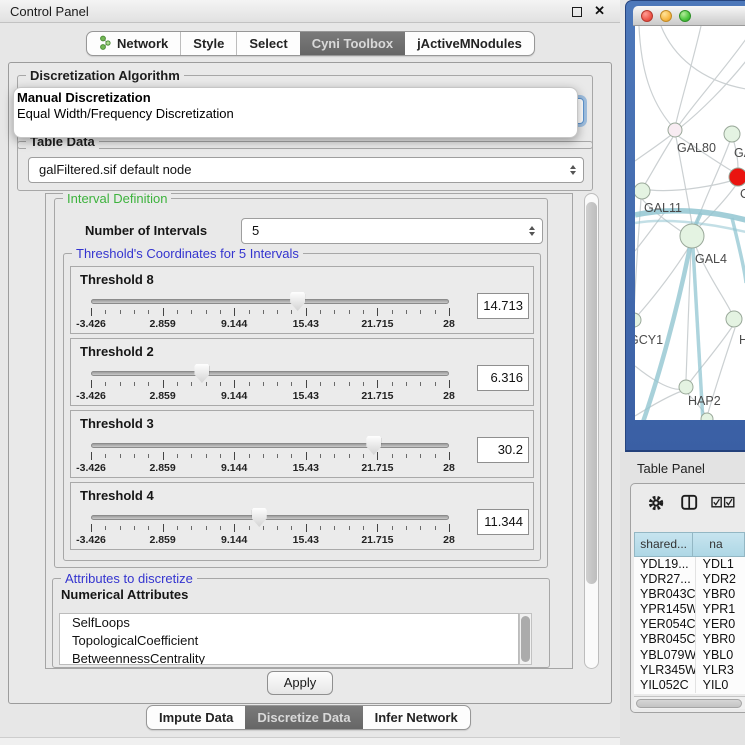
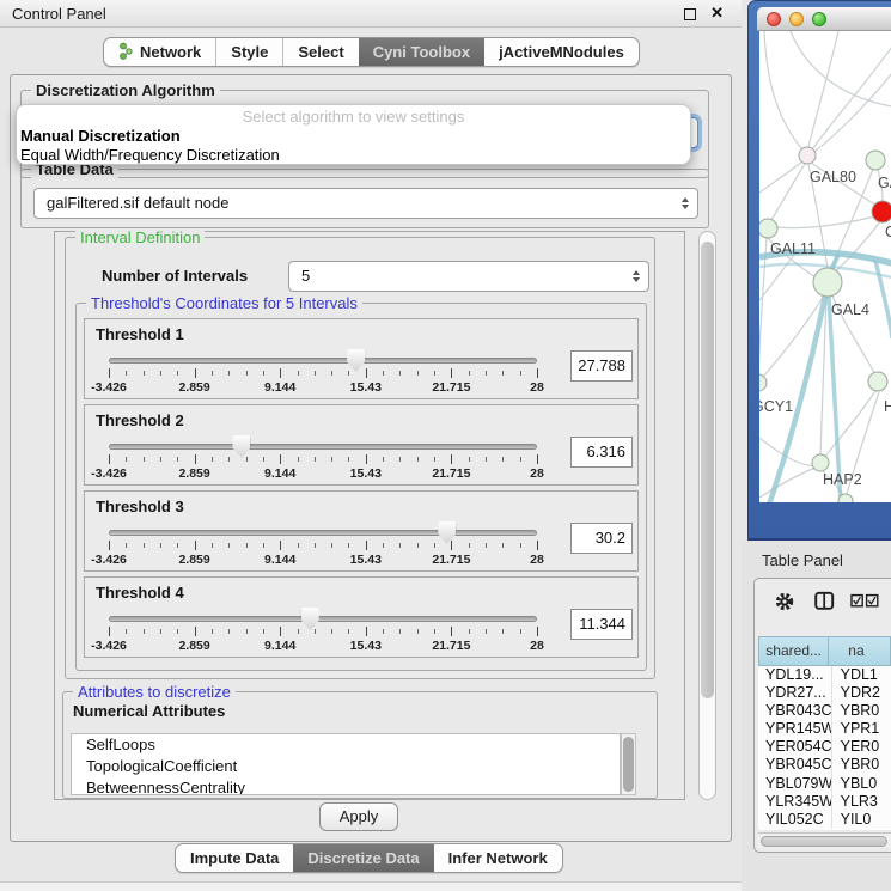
  Control Panel
  ✕
  Network
  Style
  Select
  Cyni Toolbox
  jActiveMNodules
  Discretization Algorithm
  Table Data
  galFiltered.sif default node
  Interval Definition
  Number of Intervals
  5
  Threshold's Coordinates for 5 Intervals
- Threshold 8
+ Threshold 1
  -3.426
  2.859
  9.144
  15.43
  21.715
  28
- 14.713
+ 27.788
  Threshold 2
  -3.426
  2.859
  9.144
  15.43
  21.715
  28
  6.316
  Threshold 3
  -3.426
  2.859
  9.144
  15.43
  21.715
  28
  30.2
  Threshold 4
  -3.426
  2.859
  9.144
  15.43
  21.715
  28
  11.344
  Attributes to discretize
  Numerical Attributes
  SelfLoops
  TopologicalCoefficient
  BetweennessCentrality
  Apply
+ Select algorithm to view settings
  Manual Discretization
  Equal Width/Frequency Discretization
  Impute Data
  Discretize Data
  Infer Network
  GAL80
  GAL11
  GAL4
  CY1
  H
  HAP2
  Table Panel
  shared...
  na
  YDL19...
  YDL1
  YDR27...
  YDR2
  YBR043C
  YBR0
  YPR145W
  YPR1
  YER054C
  YER0
  YBR045C
  YBR0
  YBL079W
  YBL0
  YLR345W
  YLR3
  YIL052C
  YIL0
